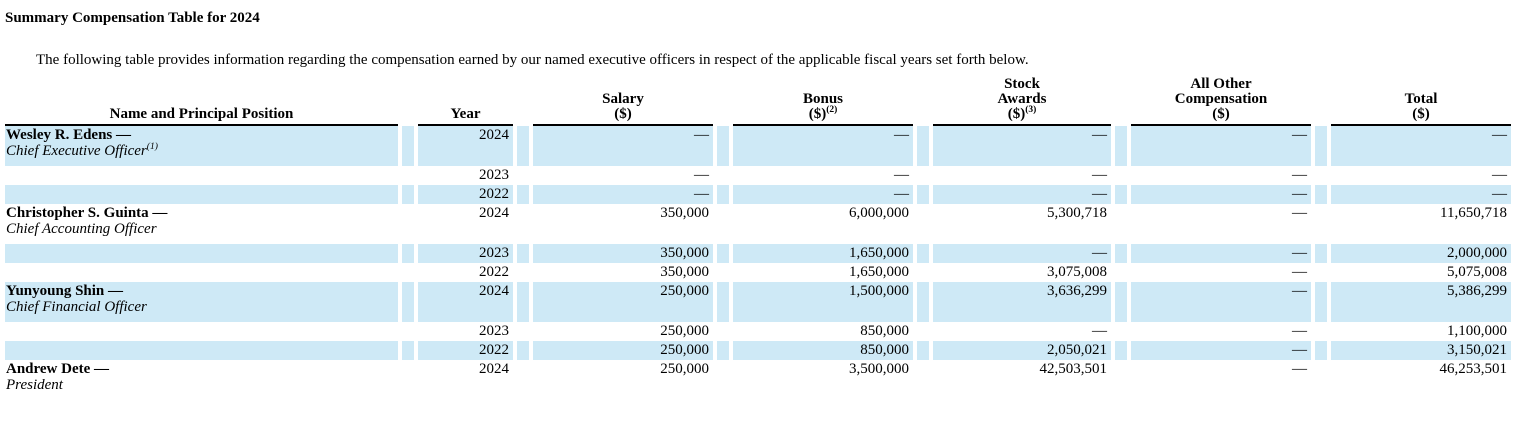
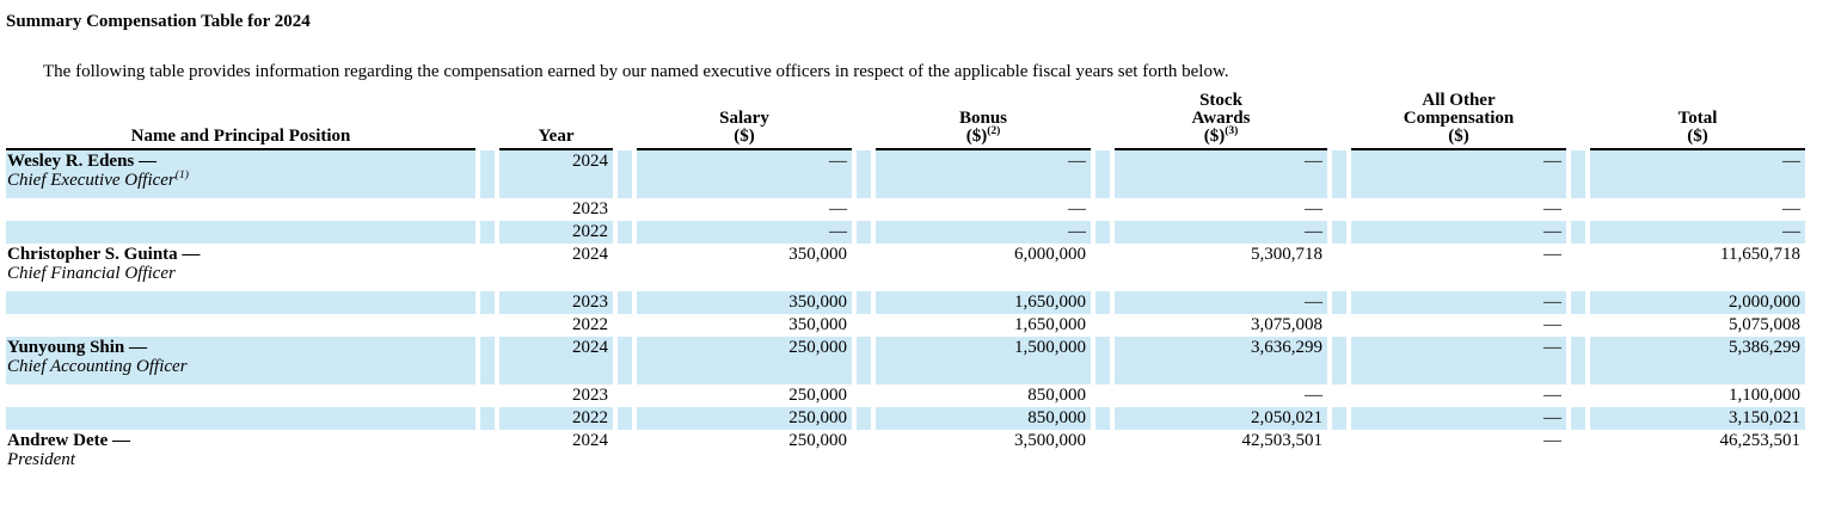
  Summary Compensation Table for 2024
  The following table provides information regarding the compensation earned by our named executive officers in respect of the applicable fiscal years set forth below.
  Name and Principal Position		Year		Salary($)		Bonus($)(2)		StockAwards($)(3)		All OtherCompensation($)		Total($)
  Wesley R. Edens —Chief Executive Officer(1)		2024		—		—		—		—		—
  		2023		—		—		—		—		—
  		2022		—		—		—		—		—
- Christopher S. Guinta —Chief Accounting Officer		2024		350,000		6,000,000		5,300,718		—		11,650,718
+ Christopher S. Guinta —Chief Financial Officer		2024		350,000		6,000,000		5,300,718		—		11,650,718
  		2023		350,000		1,650,000		—		—		2,000,000
  		2022		350,000		1,650,000		3,075,008		—		5,075,008
- Yunyoung Shin —Chief Financial Officer		2024		250,000		1,500,000		3,636,299		—		5,386,299
+ Yunyoung Shin —Chief Accounting Officer		2024		250,000		1,500,000		3,636,299		—		5,386,299
  		2023		250,000		850,000		—		—		1,100,000
  		2022		250,000		850,000		2,050,021		—		3,150,021
  Andrew Dete —President		2024		250,000		3,500,000		42,503,501		—		46,253,501
